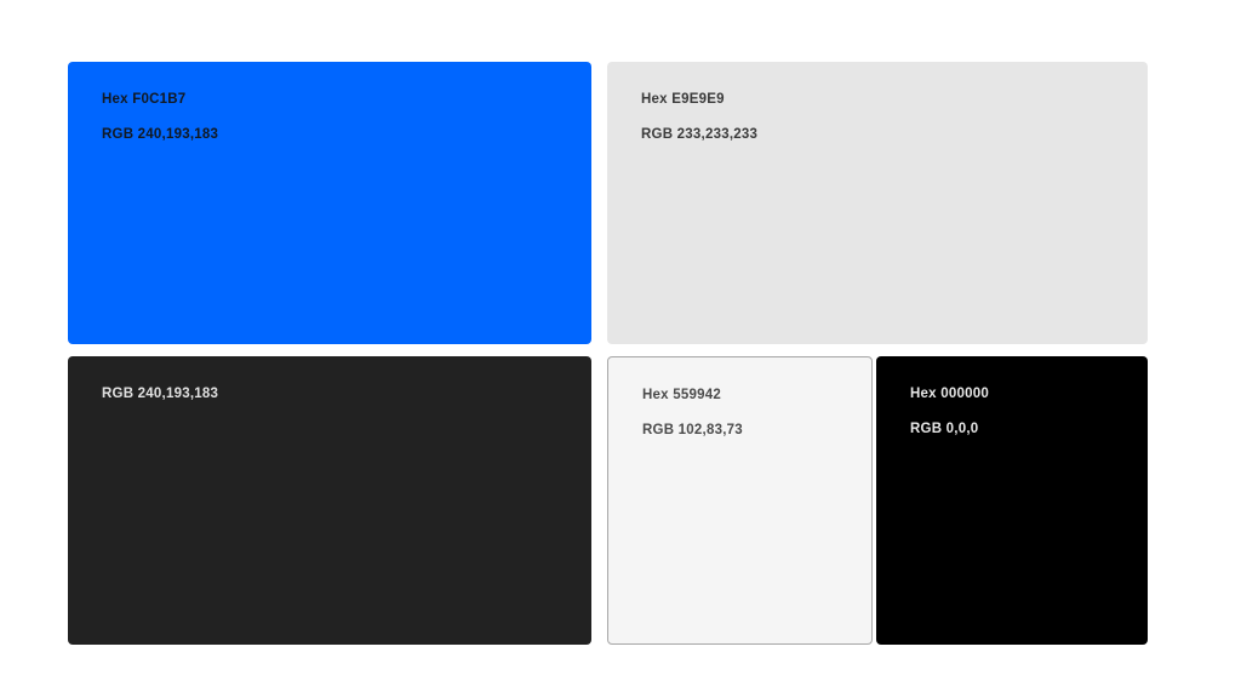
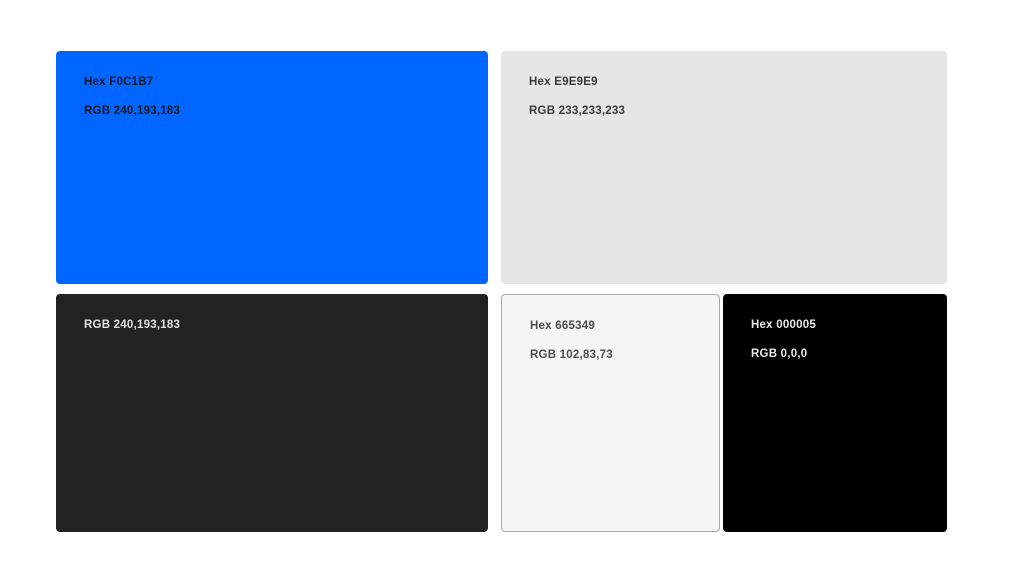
  Hex F0C1B7
  RGB 240,193,183
  Hex E9E9E9
  RGB 233,233,233
  RGB 240,193,183
- Hex 559942
+ Hex 665349
  RGB 102,83,73
- Hex 000000
+ Hex 000005
  RGB 0,0,0
